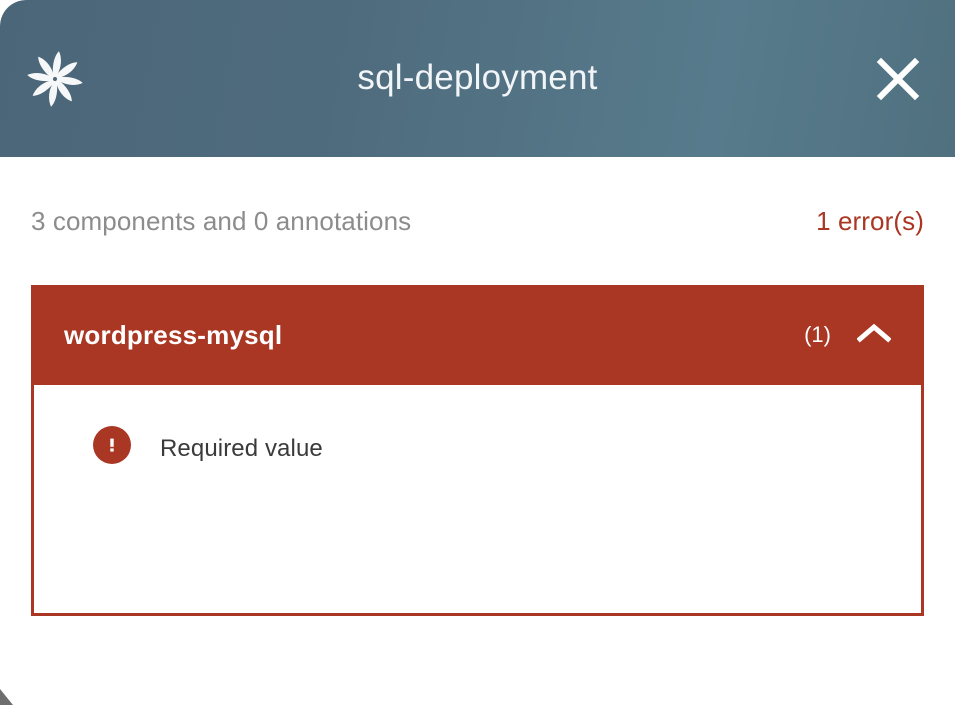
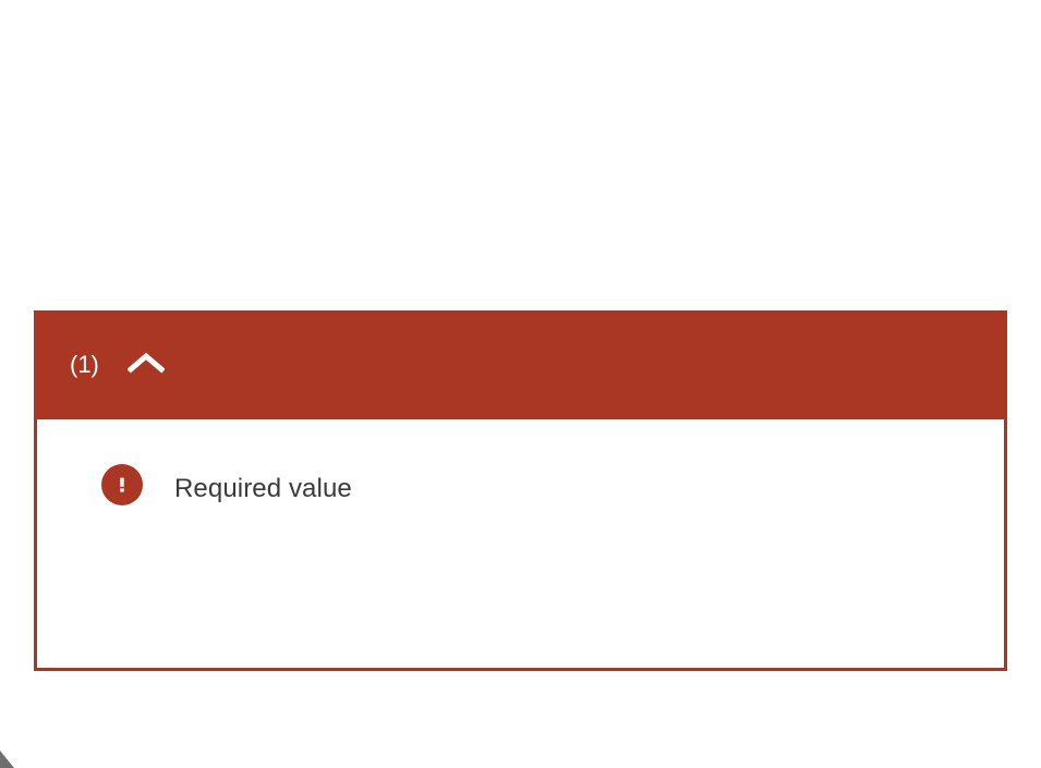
- sql-deployment
- 3 components and 0 annotations
- 1 error(s)
- wordpress-mysql
  (1)
  Required value
